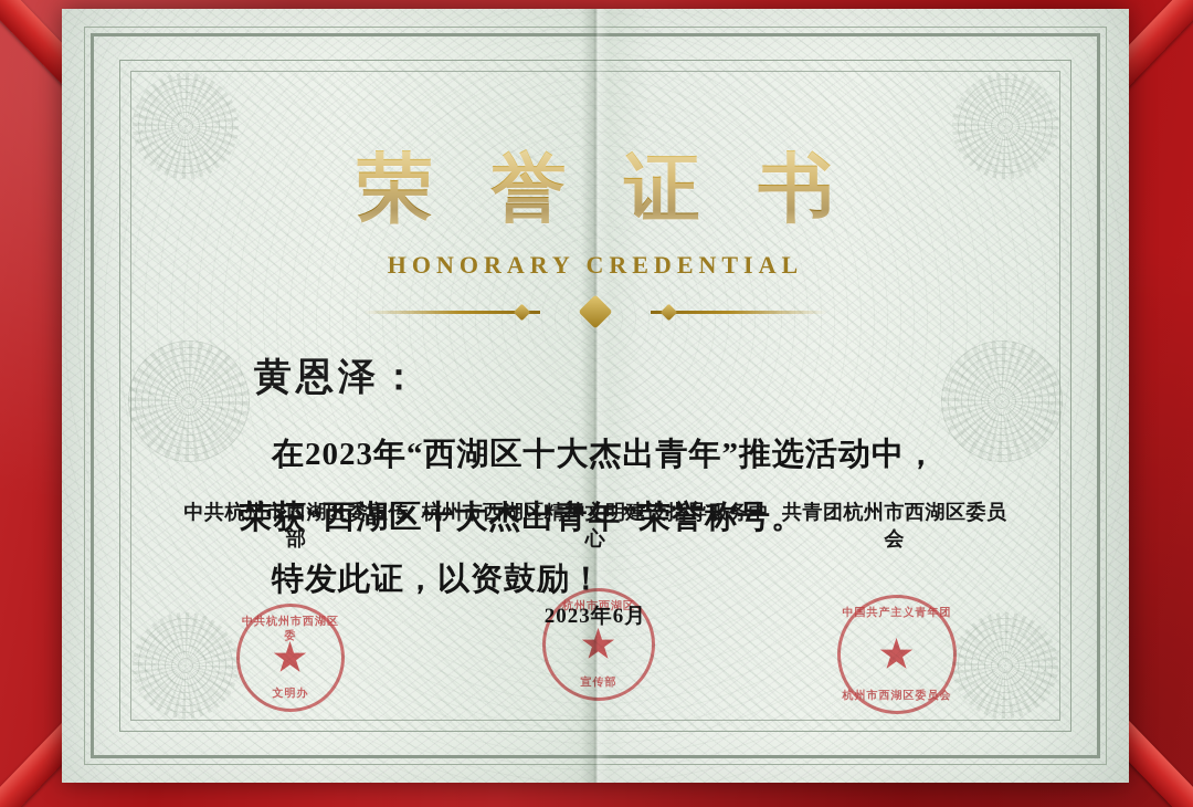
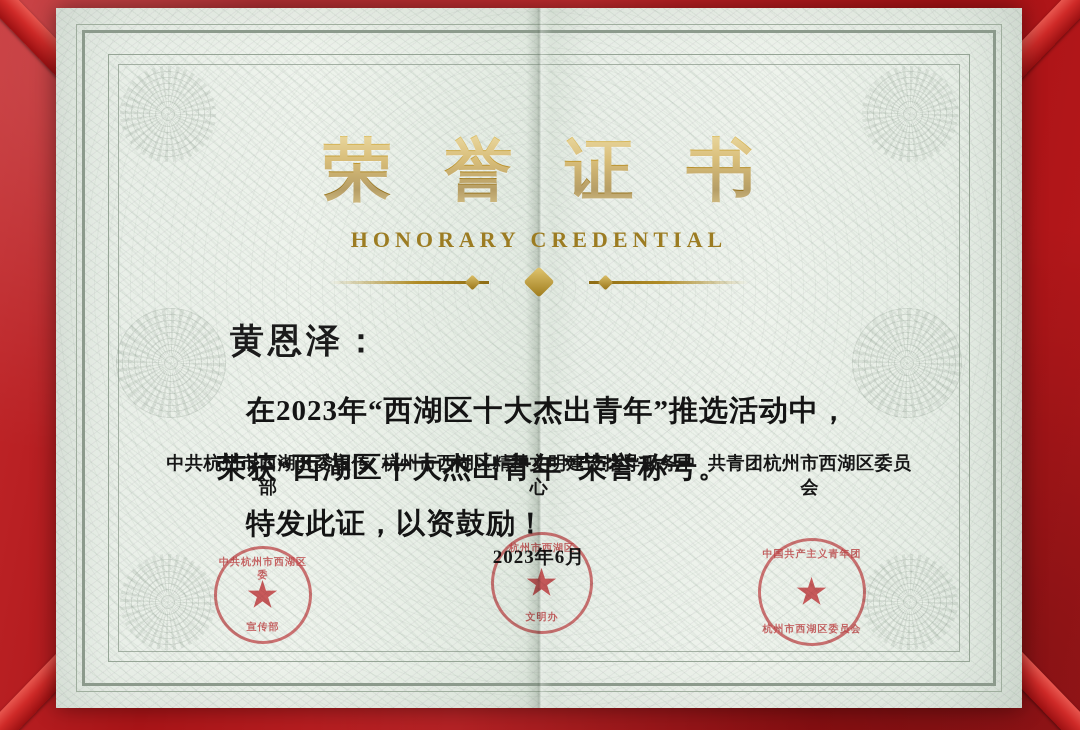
  荣 誉 证 书
  HONORARY CREDENTIAL
  黄恩泽：
  在2023年“西湖区十大杰出青年”推选活动中，
  荣获“西湖区十大杰出青年”荣誉称号。
  特发此证，以资鼓励！
  中共杭州市西湖区委宣传部
  杭州市西湖区精神文明建设指导服务中心
  2023年6月
  共青团杭州市西湖区委员会
  中共杭州市西湖区委
  ★
- 文明办
+ 宣传部
  杭州市西湖区
  ★
- 宣传部
+ 文明办
  中国共产主义青年团
  ★
  杭州市西湖区委员会
